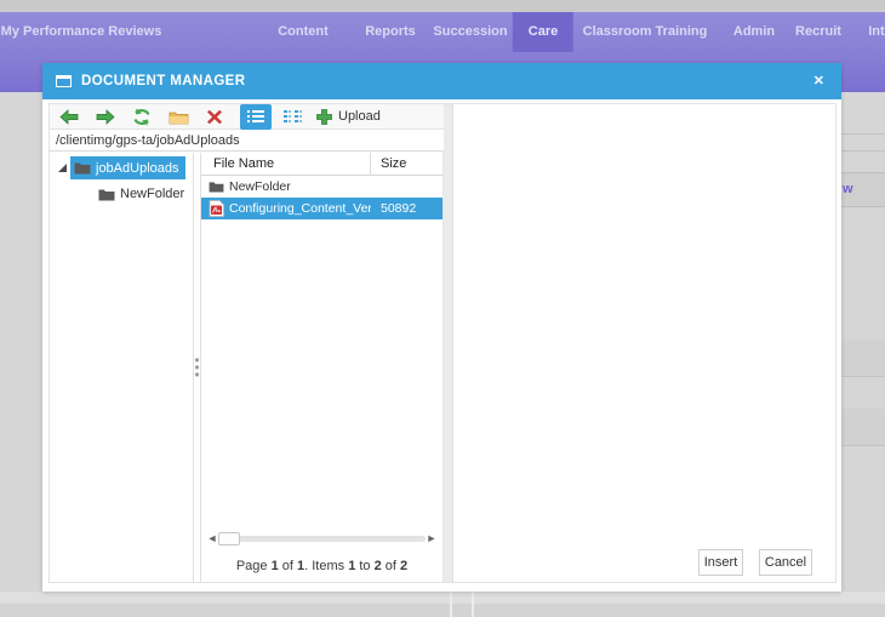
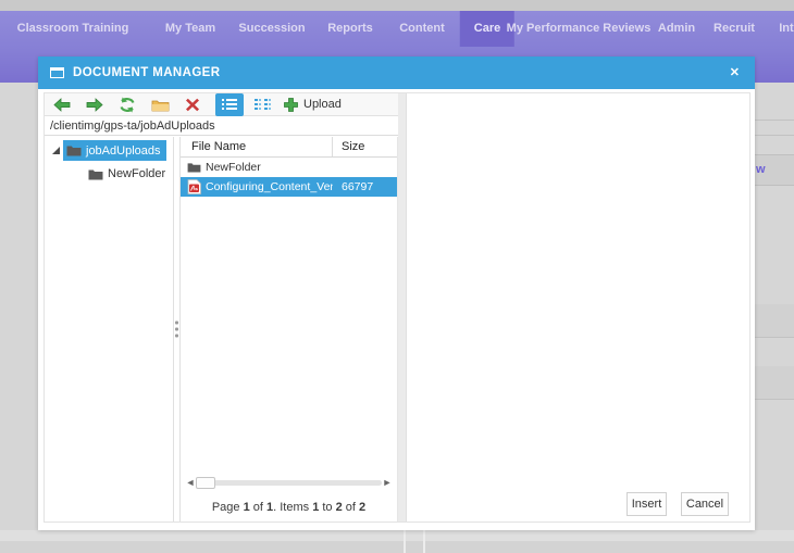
- My Performance Reviews
+ Classroom Training
+ My Team
- Content
+ Succession
  Reports
- Succession
+ Content
  Care
- Classroom Training
+ My Performance Reviews
  Admin
  Recruit
  Int
  w
  DOCUMENT MANAGER
  ✕
  Upload
  /clientimg/gps-ta/jobAdUploads
  jobAdUploads
  NewFolder
  File Name
  Size
  NewFolder
  Configuring_Content_Ve
- 50892
+ 66797
  ◄
  ►
  Page 1 of 1. Items 1 to 2 of 2
  Insert
  Cancel
